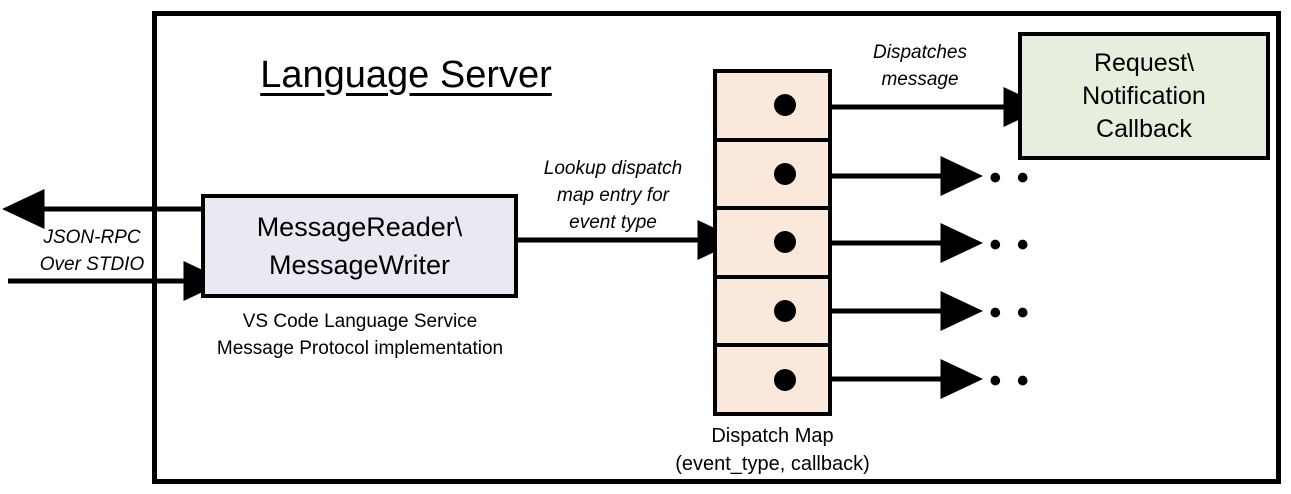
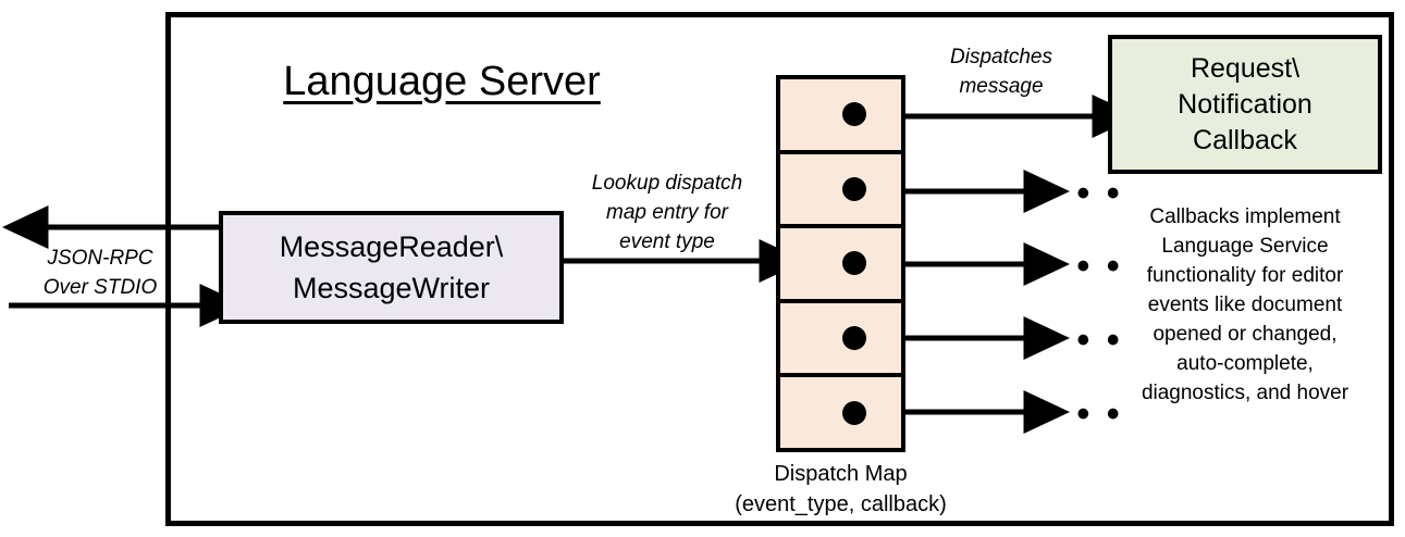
  Language Server
  JSON-RPC
  Over STDIO
  MessageReader\
  MessageWriter
- VS Code Language Service
- Message Protocol implementation
  Lookup dispatch
  map entry for
  event type
  Dispatches
  message
  Dispatch Map
  (event_type, callback)
  • • •
  • • •
  • • •
  • • •
  Request\
  Notification
  Callback
+ Callbacks implement
+ Language Service
+ functionality for editor
+ events like document
+ opened or changed,
+ auto-complete,
+ diagnostics, and hover
